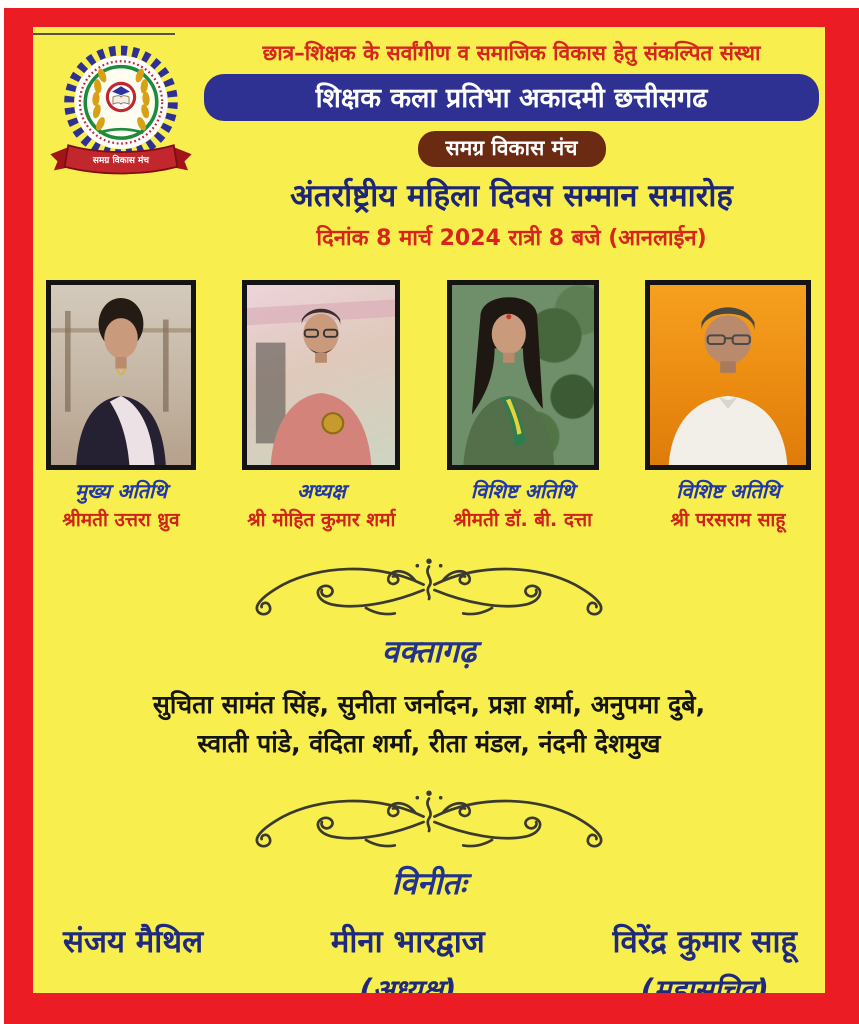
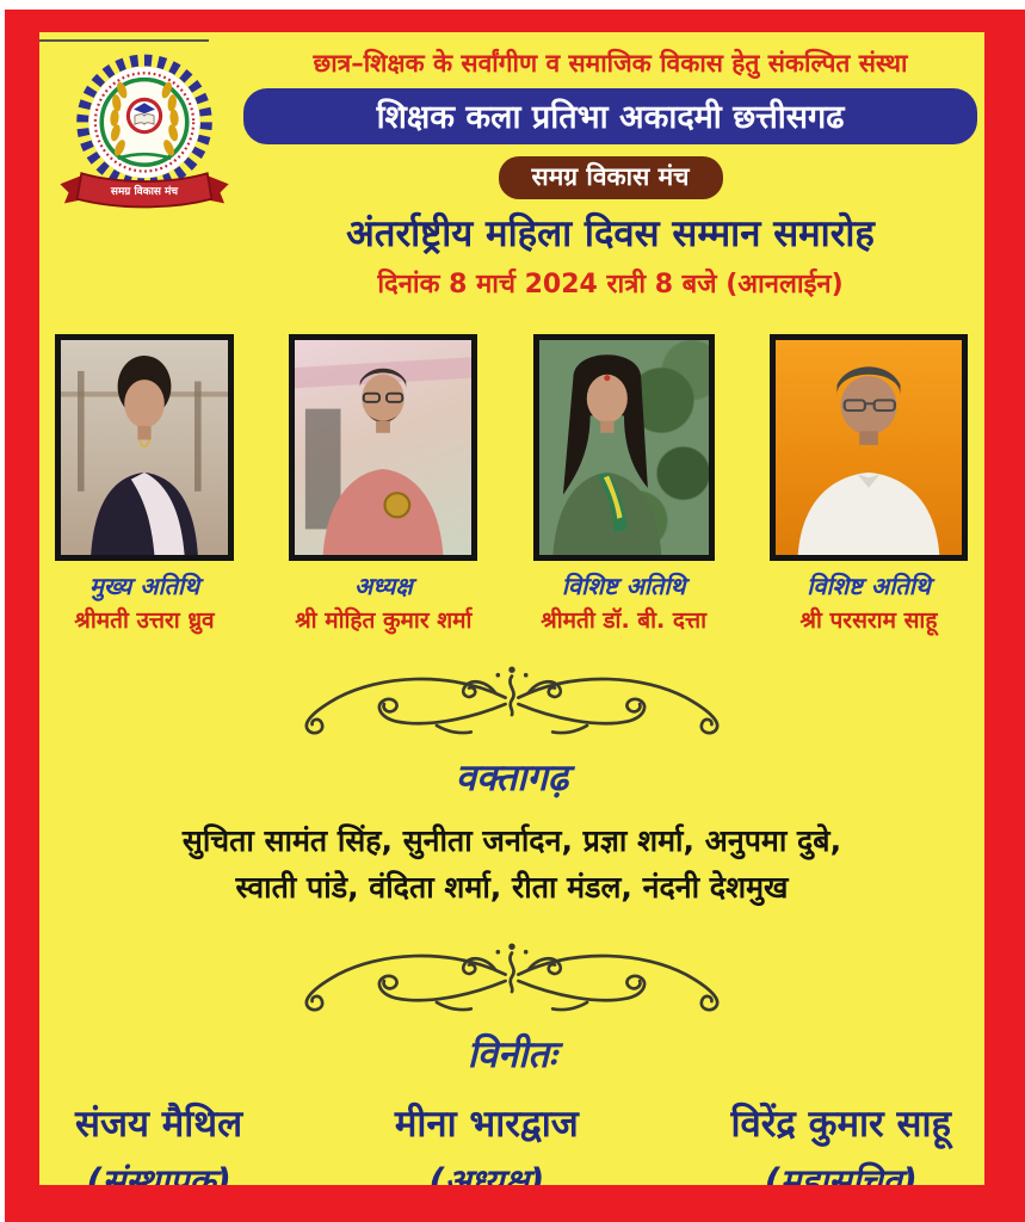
  समग्र विकास मंच
  छात्र–शिक्षक के सर्वांगीण व समाजिक विकास हेतु संकल्पित संस्था
  शिक्षक कला प्रतिभा अकादमी छत्तीसगढ
  समग्र विकास मंच
  अंतर्राष्ट्रीय महिला दिवस सम्मान समारोह
  दिनांक 8 मार्च 2024 रात्री 8 बजे (आनलाईन)
  मुख्य अतिथि
  श्रीमती उत्तरा ध्रुव
  अध्यक्ष
  श्री मोहित कुमार शर्मा
  विशिष्ट अतिथि
  श्रीमती डॉ. बी. दत्ता
  विशिष्ट अतिथि
  श्री परसराम साहू
  वक्तागढ़
  सुचिता सामंत सिंह, सुनीता जर्नादन, प्रज्ञा शर्मा, अनुपमा दुबे,
  स्वाती पांडे, वंदिता शर्मा, रीता मंडल, नंदनी देशमुख
  विनीतः
  संजय मैथिल
+ (संस्थापक)
  मीना भारद्वाज
  (अध्यक्ष)
  विरेंद्र कुमार साहू
  (महासचिव)
